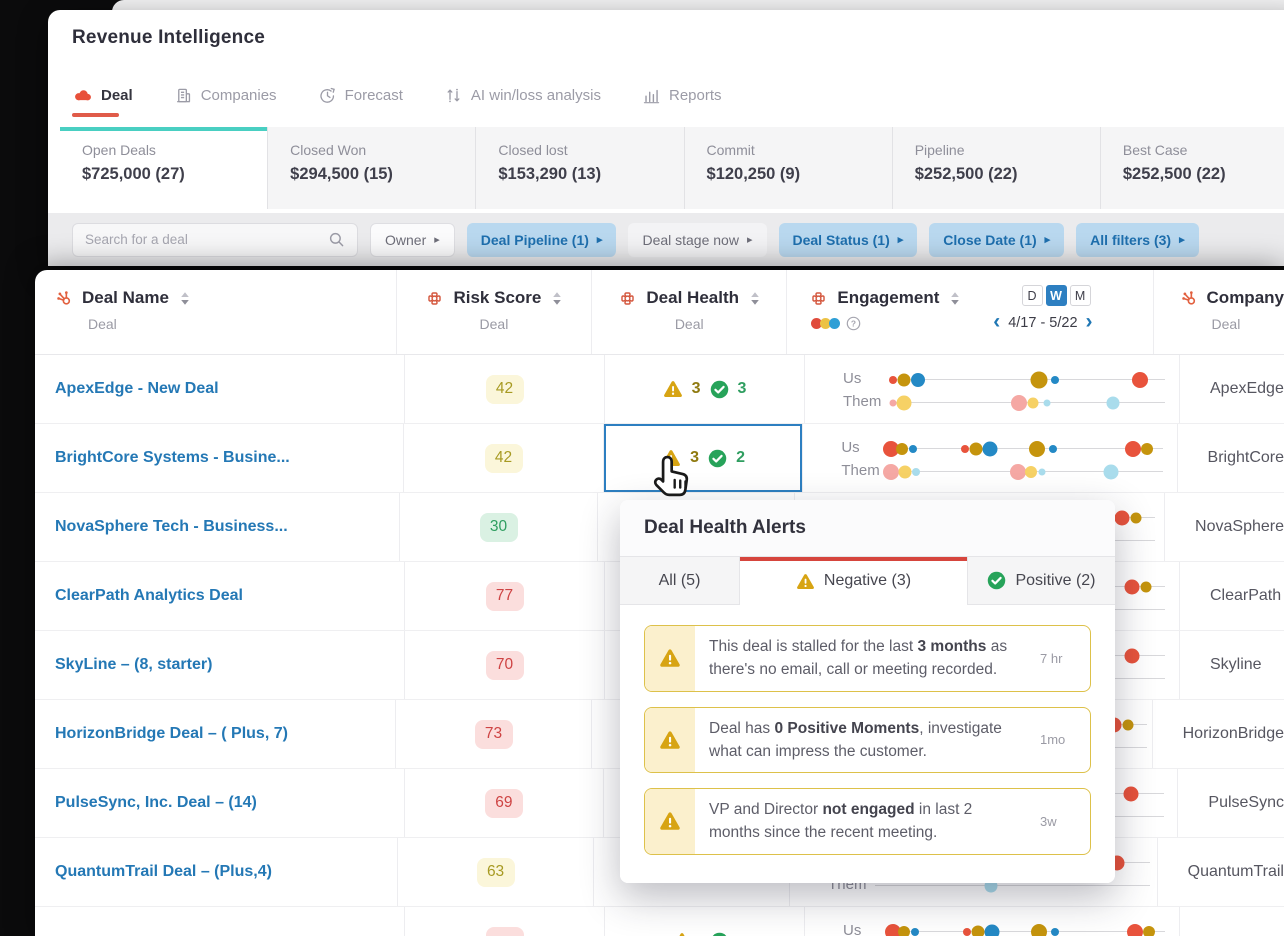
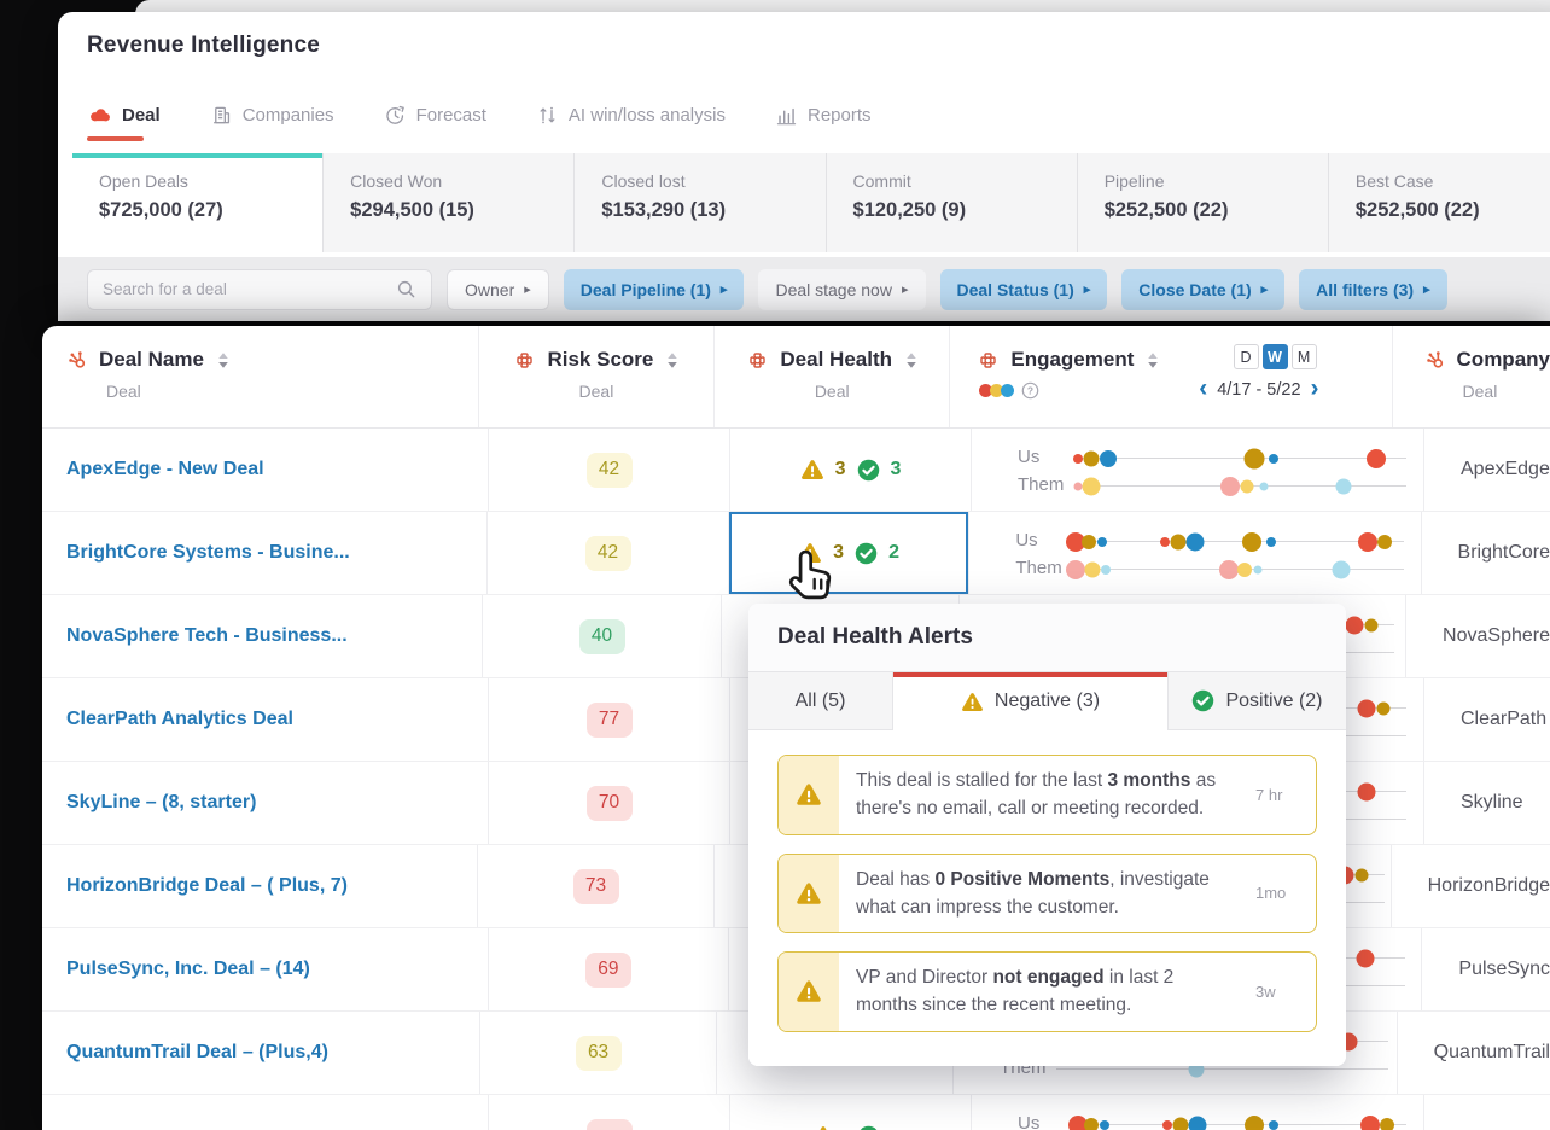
  Revenue Intelligence
  Deal
  Companies
  Forecast
  AI win/loss analysis
  Reports
  Open Deals
  $725,000 (27)
  Closed Won
  $294,500 (15)
  Closed lost
  $153,290 (13)
  Commit
  $120,250 (9)
  Pipeline
  $252,500 (22)
  Best Case
  $252,500 (22)
  Search for a deal
  Owner
  ▸
  Deal Pipeline (1)
  ▸
  Deal stage now
  ▸
  Deal Status (1)
  ▸
  Close Date (1)
  ▸
  All filters (3)
  ▸
  Deal Name
  Deal
  Risk Score
  Deal
  Deal Health
  Deal
  Engagement
  ?
  D
  W
  M
  ‹
  4/17 - 5/22
  ›
  Company
  Deal
  ApexEdge - New Deal
  42
  3
  3
  Us
  Them
  ApexEdge
  BrightCore Systems - Busine...
  42
  3
  2
  Us
  Them
  BrightCore
  NovaSphere Tech - Business...
- 30
+ 40
  NovaSphere
  ClearPath Analytics Deal
  77
  ClearPath
  SkyLine – (8, starter)
  70
  Skyline
  HorizonBridge Deal – ( Plus, 7)
  73
  HorizonBridge
  PulseSync, Inc. Deal – (14)
  69
  PulseSync
  QuantumTrail Deal – (Plus,4)
  63
  Them
  QuantumTrail
  Us
  Deal Health Alerts
  All (5)
  Negative (3)
  Positive (2)
  This deal is stalled for the last 3 months as there's no email, call or meeting recorded.
  7 hr
  Deal has 0 Positive Moments, investigate what can impress the customer.
  1mo
  VP and Director not engaged in last 2 months since the recent meeting.
  3w
